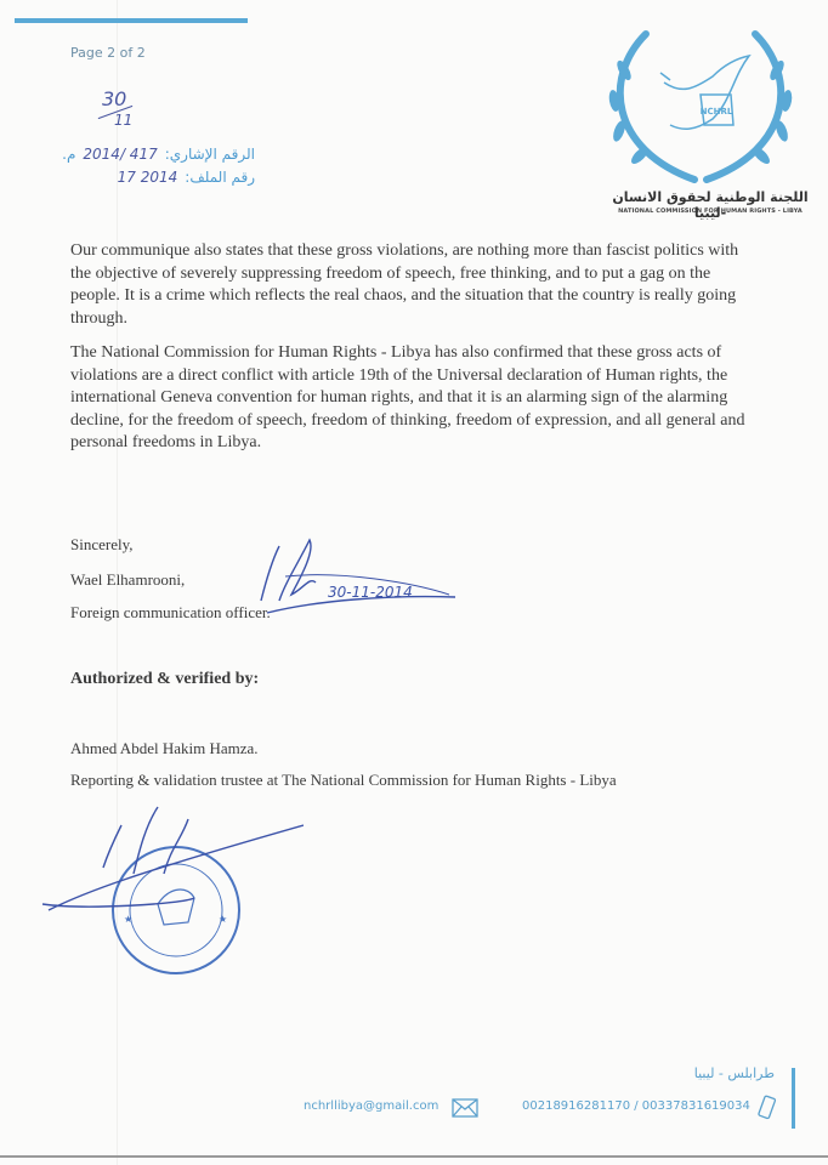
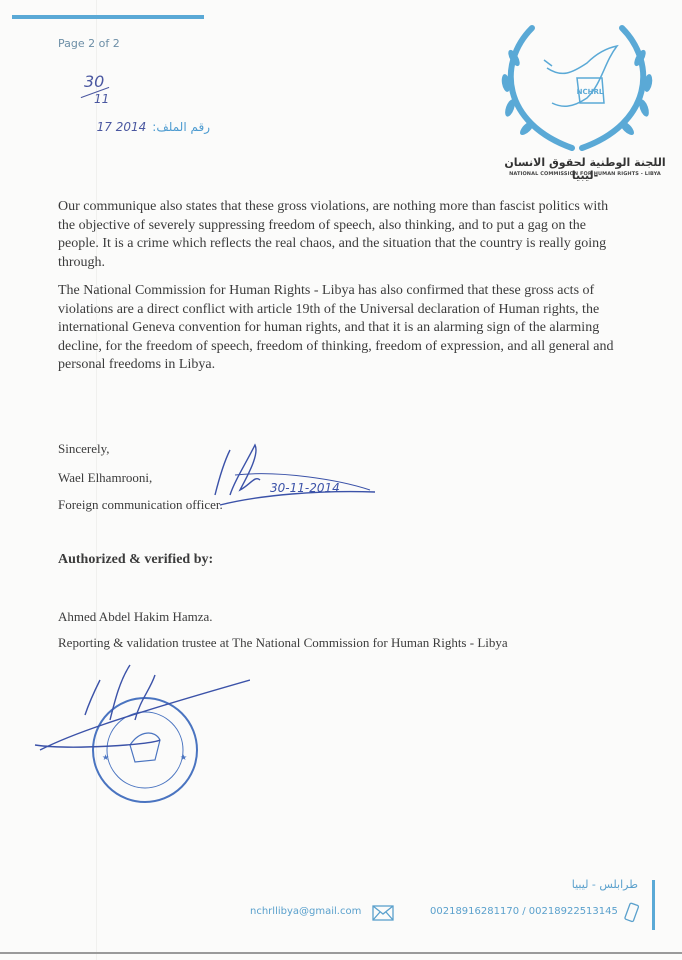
  Page 2 of 2
  30
  11
- الرقم الإشاري:
- 2014/ 417
- م.
  رقم الملف:
  17 2014
  NCHRL
  اللجنة الوطنية لحقوق الانسان -ليبيا
- Our communique also states that these gross violations, are nothing more than fascist politics with the objective of severely suppressing freedom of speech, free thinking, and to put a gag on the people. It is a crime which reflects the real chaos, and the situation that the country is really going through.
+ Our communique also states that these gross violations, are nothing more than fascist politics with the objective of severely suppressing freedom of speech, also thinking, and to put a gag on the people. It is a crime which reflects the real chaos, and the situation that the country is really going through.
  The National Commission for Human Rights - Libya has also confirmed that these gross acts of violations are a direct conflict with article 19th of the Universal declaration of Human rights, the international Geneva convention for human rights, and that it is an alarming sign of the alarming decline, for the freedom of speech, freedom of thinking, freedom of expression, and all general and personal freedoms in Libya.
  Sincerely,
  Wael Elhamrooni,
  Foreign communication officer
  30-11-2014
  Authorized & verified by:
  Ahmed Abdel Hakim Hamza.
  Reporting & validation trustee at The National Commission for Human Rights - Libya
  ★
  ★
  طرابلس - ليبيا
- 00218916281170 / 00337831619034
+ 00218916281170 / 00218922513145
  nchrllibya@gmail.com
